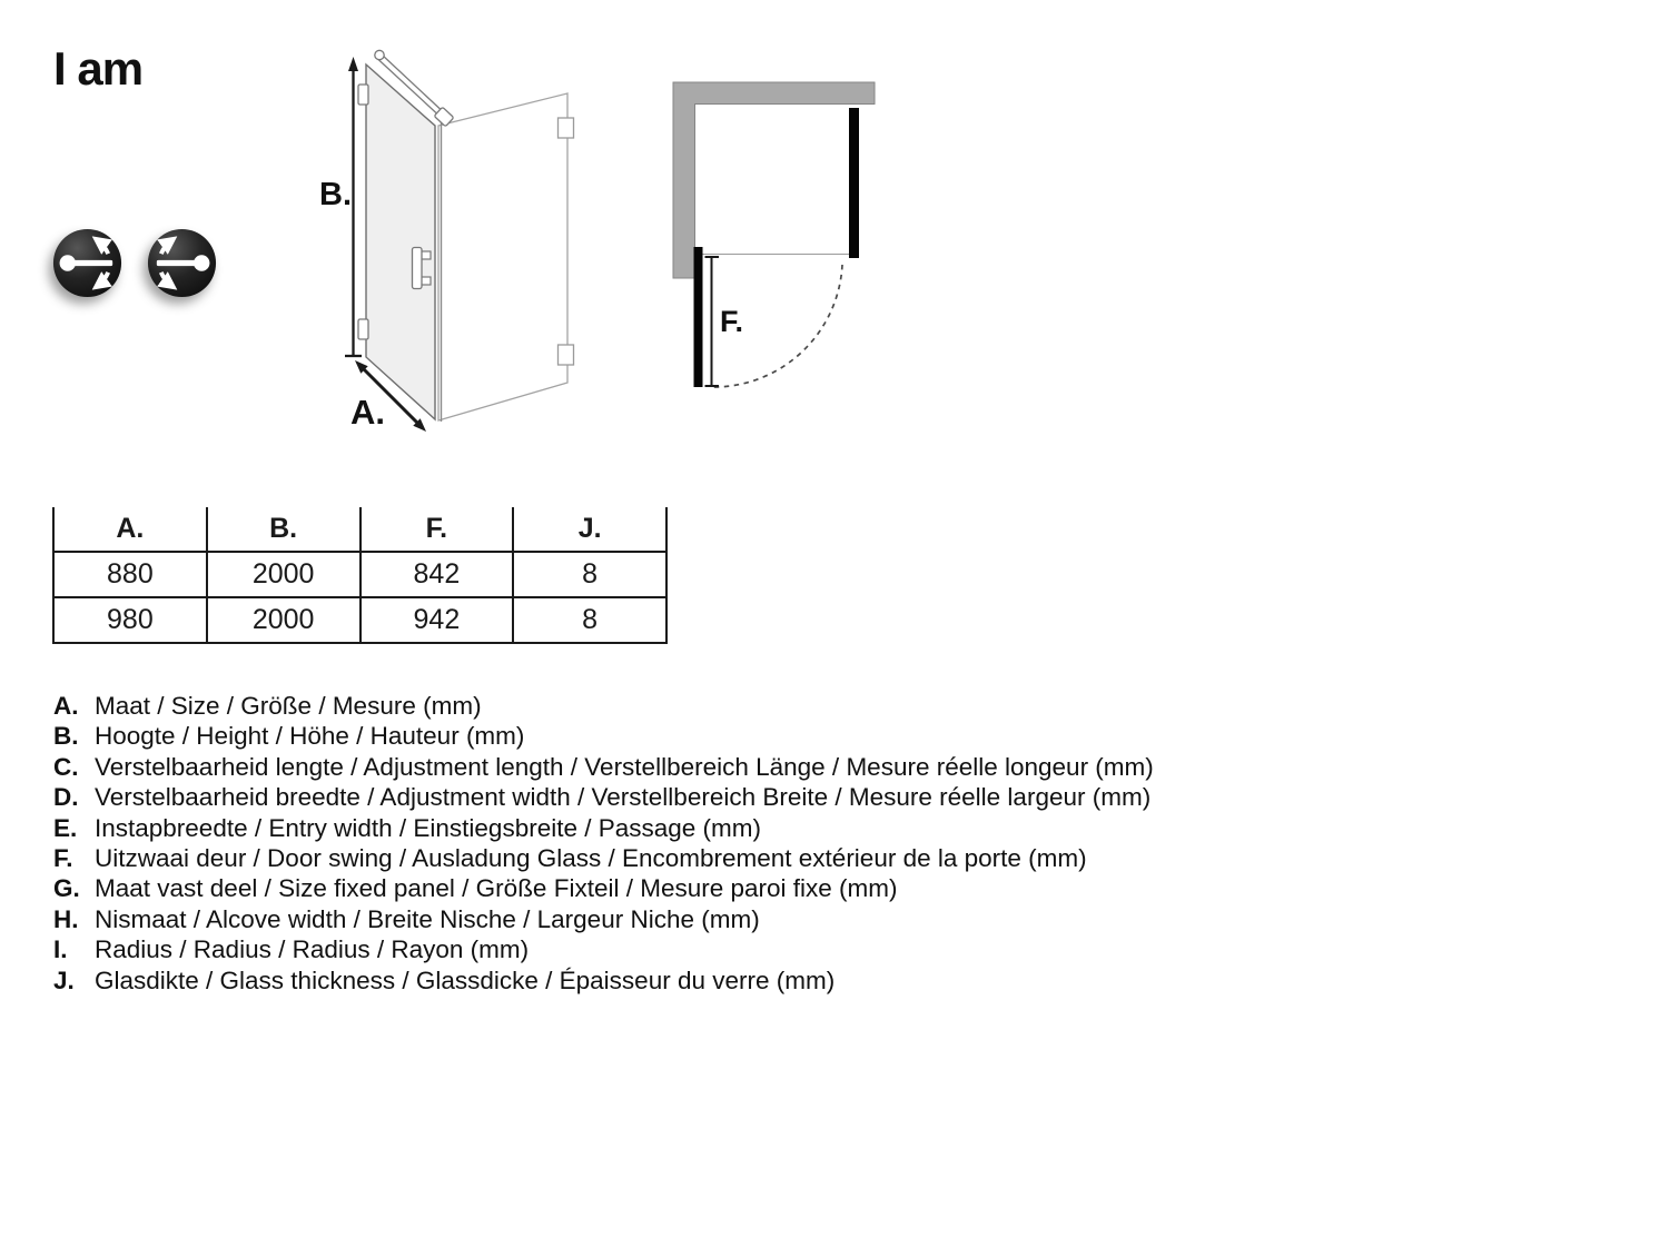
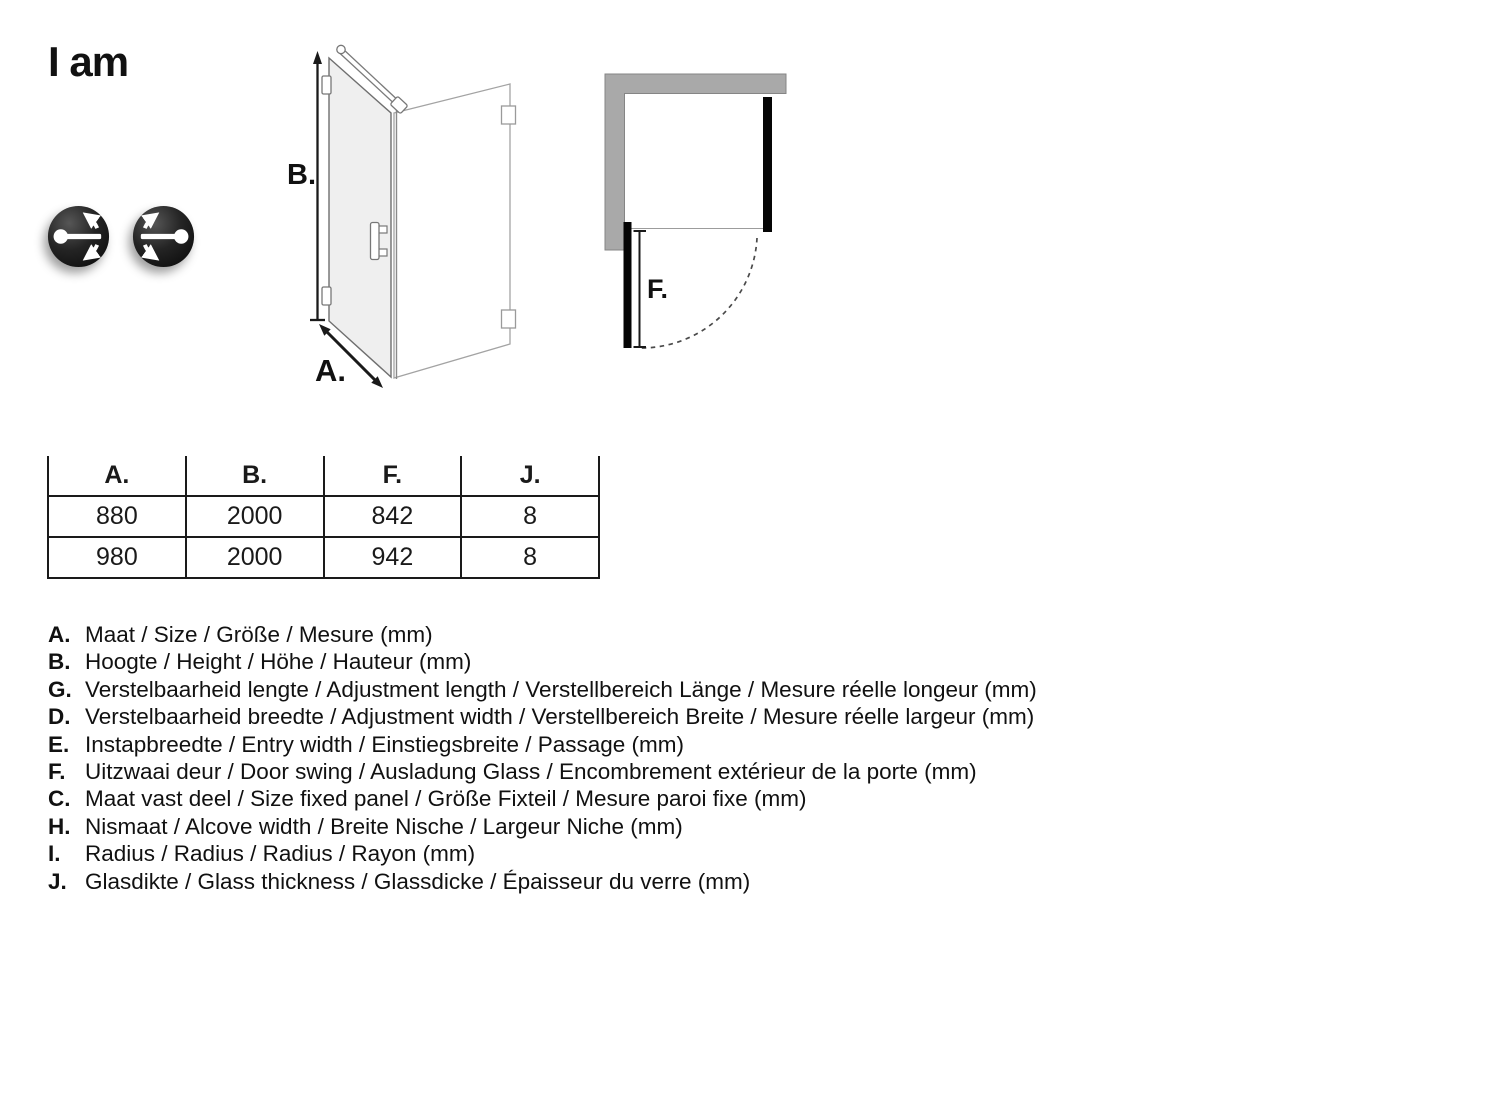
  I am
  B.
  A.
  F.
  A.	B.	F.	J.
  880	2000	842	8
  980	2000	942	8
  A.
  Maat / Size / Größe / Mesure (mm)
  B.
  Hoogte / Height / Höhe / Hauteur (mm)
- C.
+ G.
  Verstelbaarheid lengte / Adjustment length / Verstellbereich Länge / Mesure réelle longeur (mm)
  D.
  Verstelbaarheid breedte / Adjustment width / Verstellbereich Breite / Mesure réelle largeur (mm)
  E.
  Instapbreedte / Entry width / Einstiegsbreite / Passage (mm)
  F.
  Uitzwaai deur / Door swing / Ausladung Glass / Encombrement extérieur de la porte (mm)
- G.
+ C.
  Maat vast deel / Size fixed panel / Größe Fixteil / Mesure paroi fixe (mm)
  H.
  Nismaat / Alcove width / Breite Nische / Largeur Niche (mm)
  I.
  Radius / Radius / Radius / Rayon (mm)
  J.
  Glasdikte / Glass thickness / Glassdicke / Épaisseur du verre (mm)
